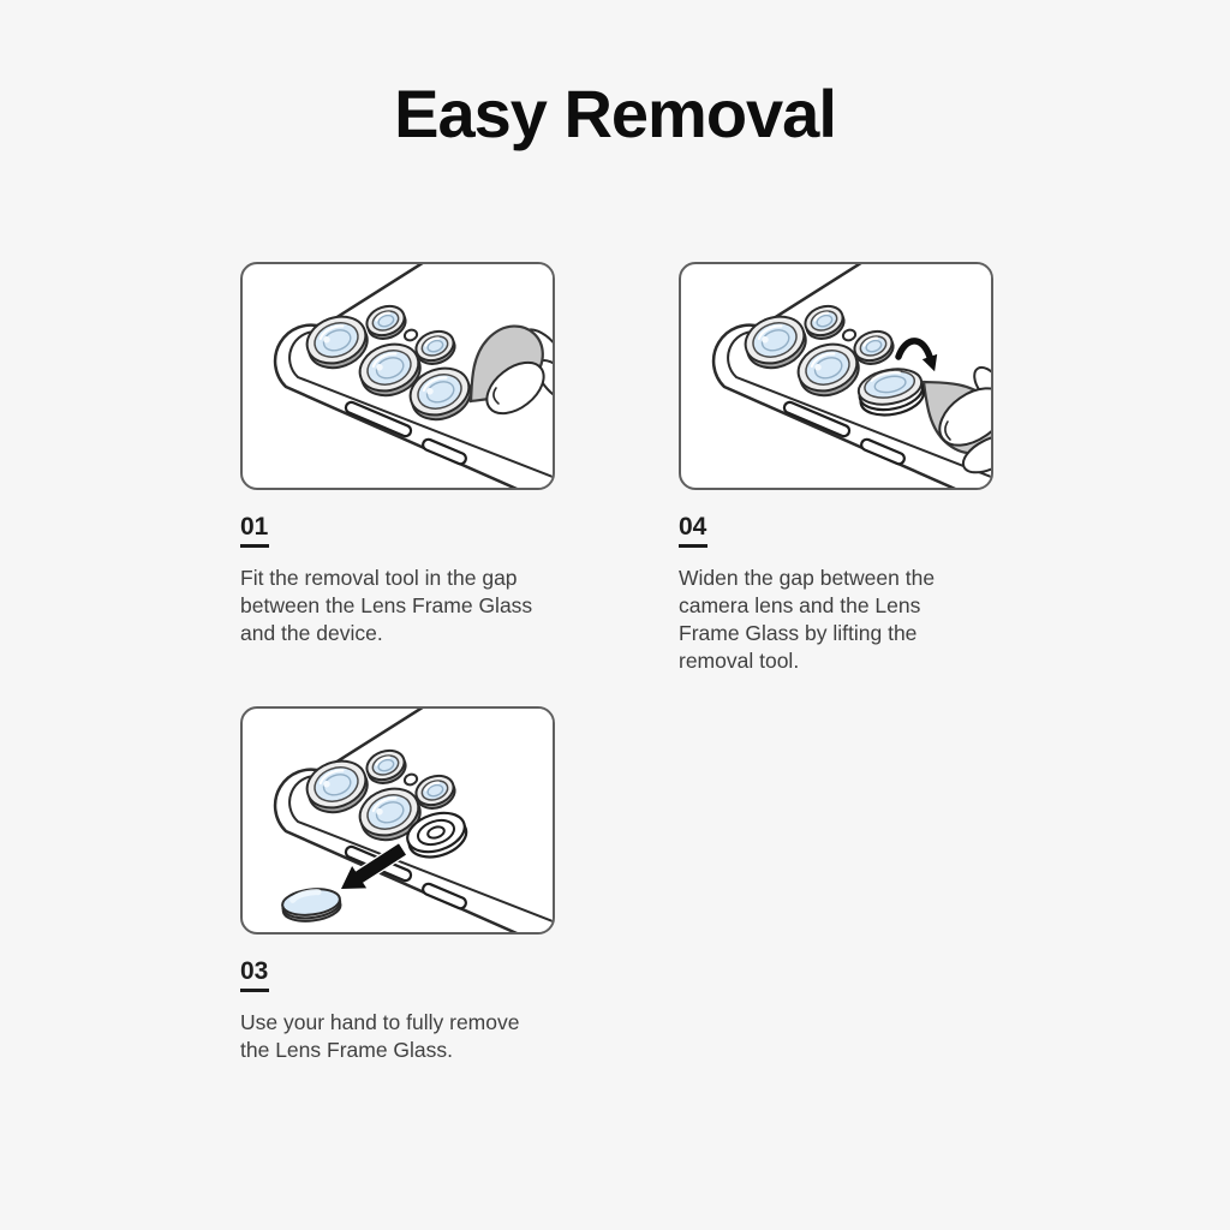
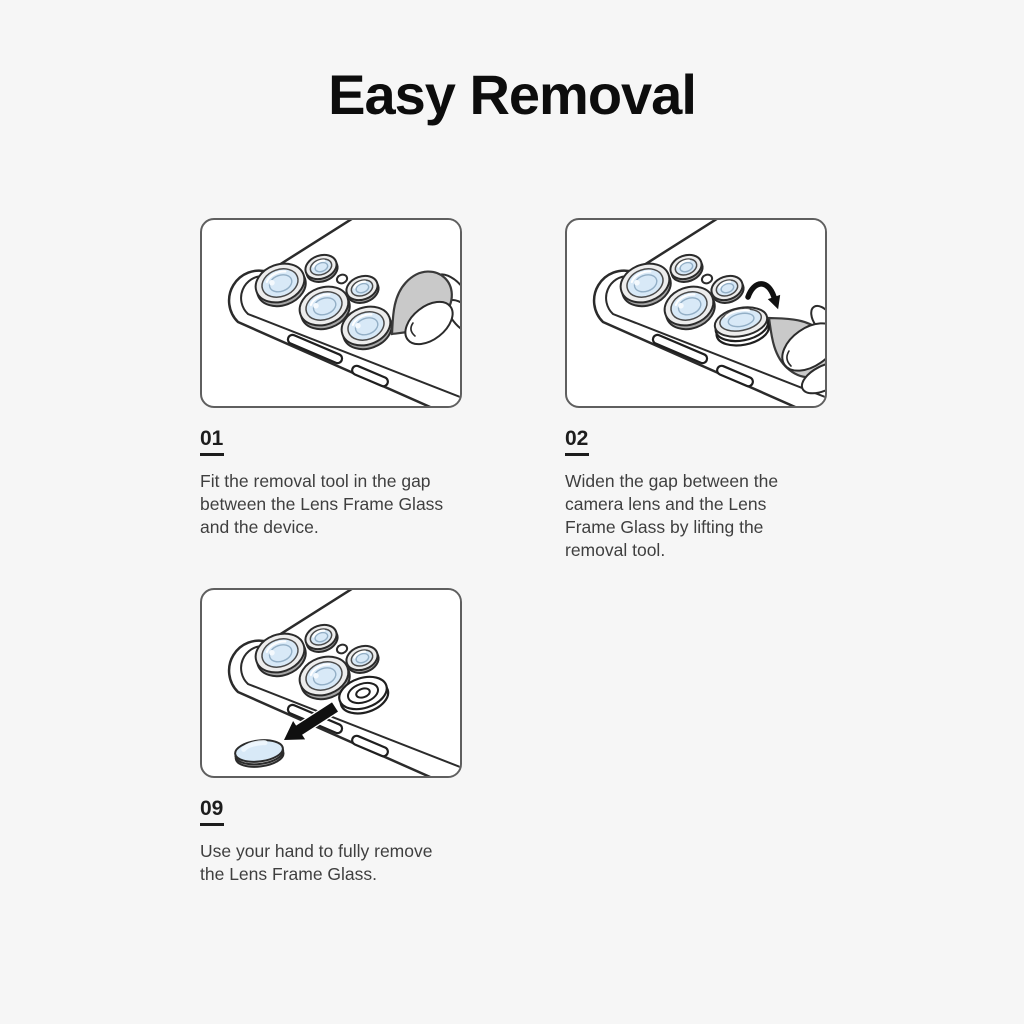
  Easy Removal
  01
  Fit the removal tool in the gap
  between the Lens Frame Glass
  and the device.
- 04
+ 02
  Widen the gap between the
  camera lens and the Lens
  Frame Glass by lifting the
  removal tool.
- 03
+ 09
  Use your hand to fully remove
  the Lens Frame Glass.
